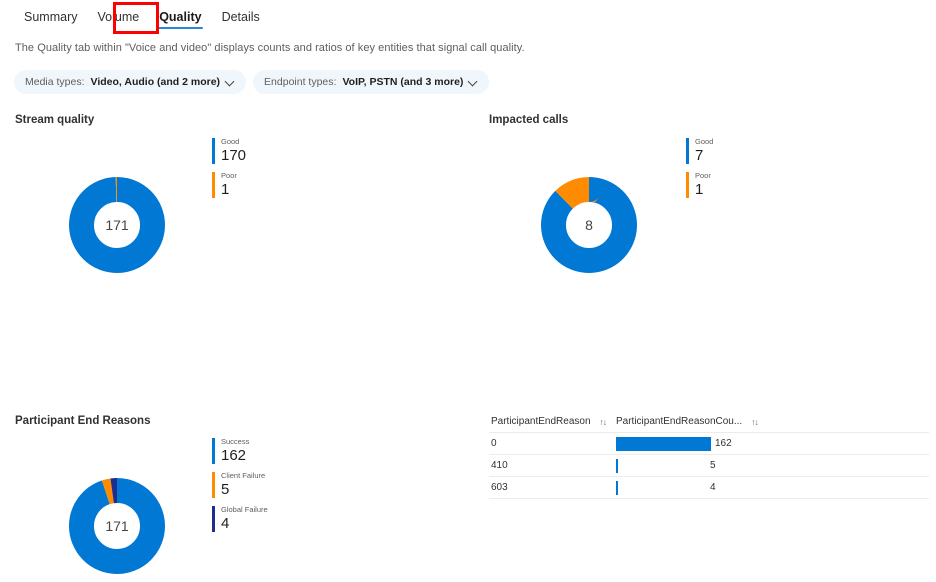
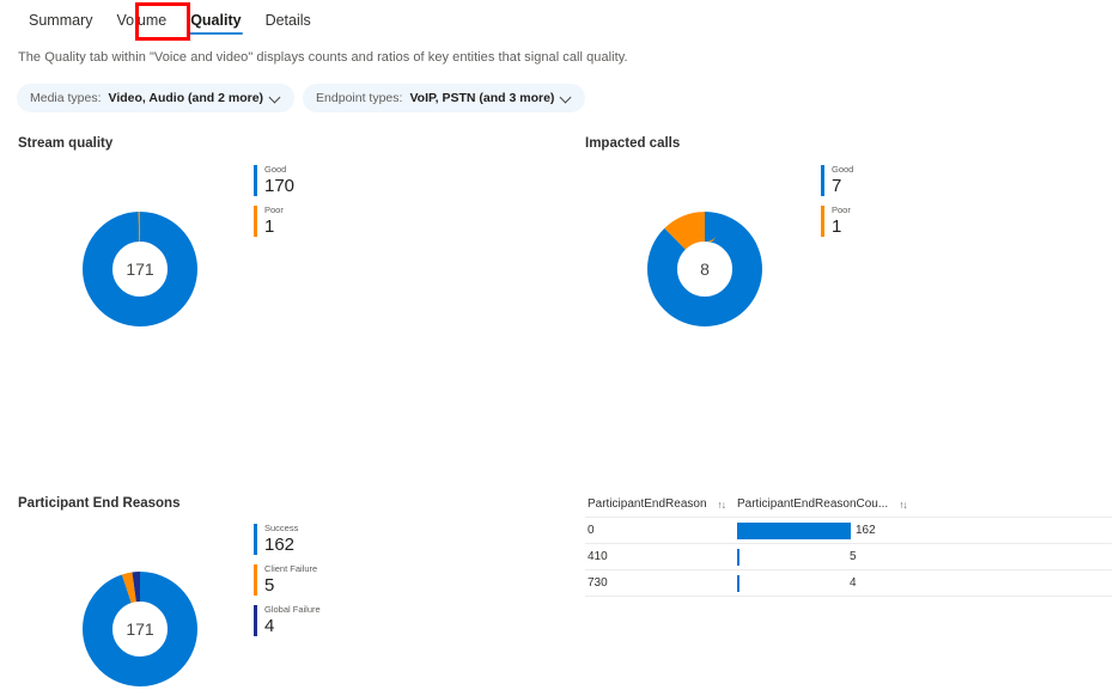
  Summary
  Volume
  Quality
  Details
  The Quality tab within "Voice and video" displays counts and ratios of key entities that signal call quality.
  Media types:
  Video, Audio (and 2 more)
  Endpoint types:
  VoIP, PSTN (and 3 more)
  Stream quality
  171
  Good
  170
  Poor
  1
  Impacted calls
  8
  Good
  7
  Poor
  1
  Participant End Reasons
  171
  Success
  162
  Client Failure
  5
  Global Failure
  4
  ParticipantEndReason
  ↑↓
  ParticipantEndReasonCou...
  ↑↓
  0
  162
  410
  5
- 603
+ 730
  4
